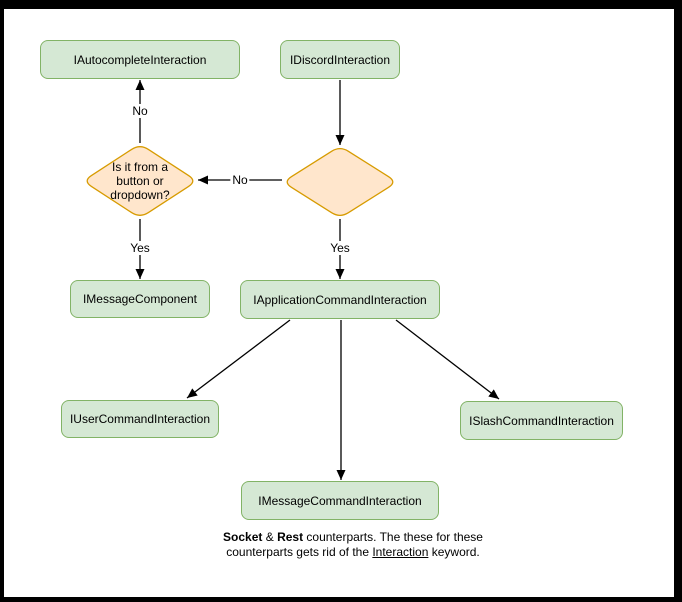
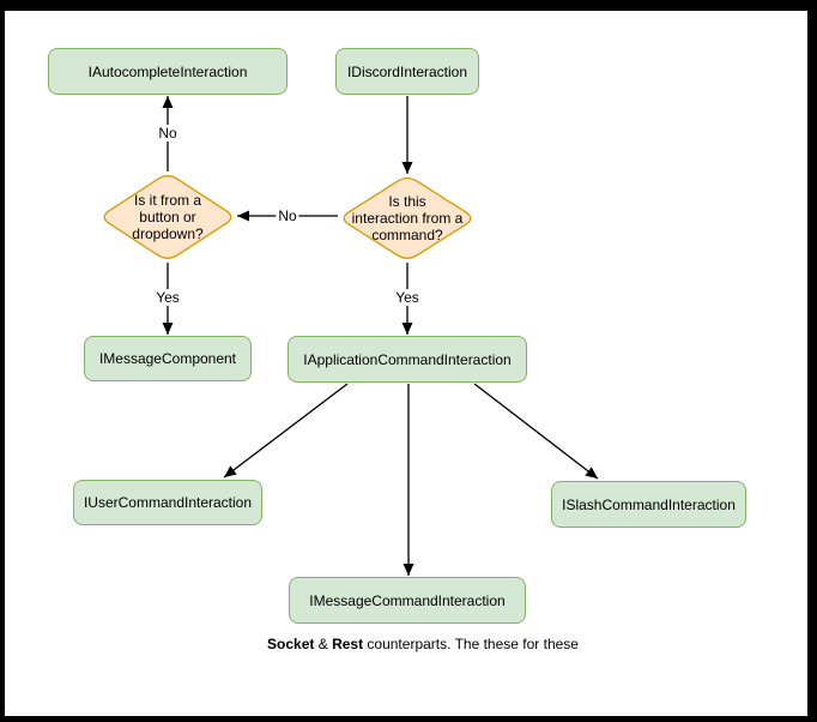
  IAutocompleteInteraction
  IDiscordInteraction
  IMessageComponent
  IApplicationCommandInteraction
  IUserCommandInteraction
  ISlashCommandInteraction
  IMessageCommandInteraction
  Is it from a
  button or
  dropdown?
+ Is this
+ interaction from a
+ command?
  No
  No
  Yes
  Yes
  Socket & Rest counterparts. The these for these
- counterparts gets rid of the Interaction keyword.
